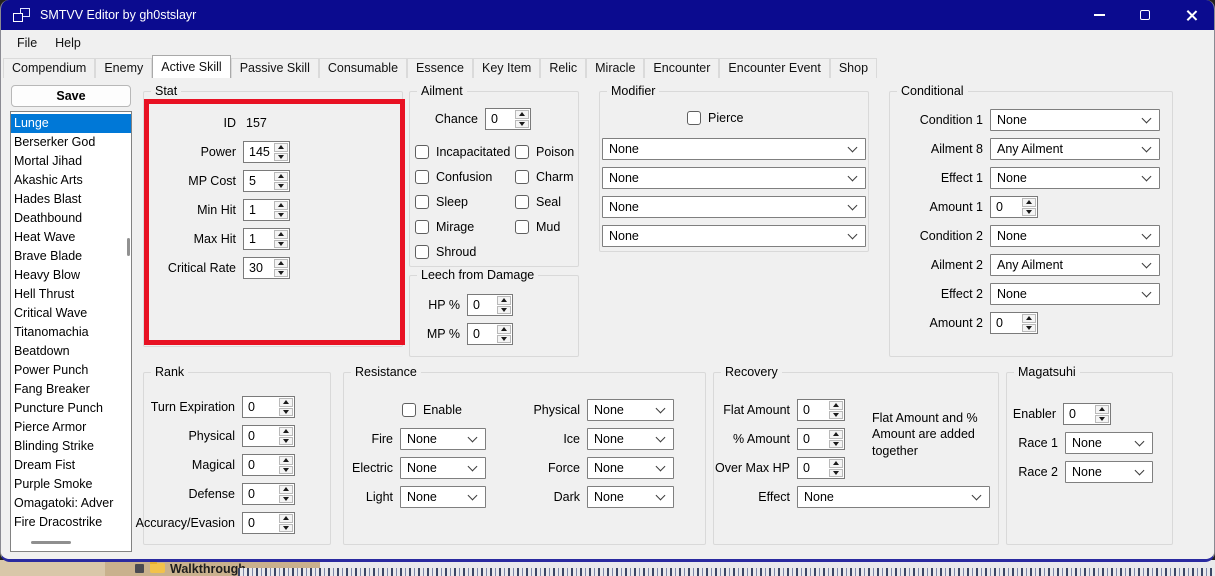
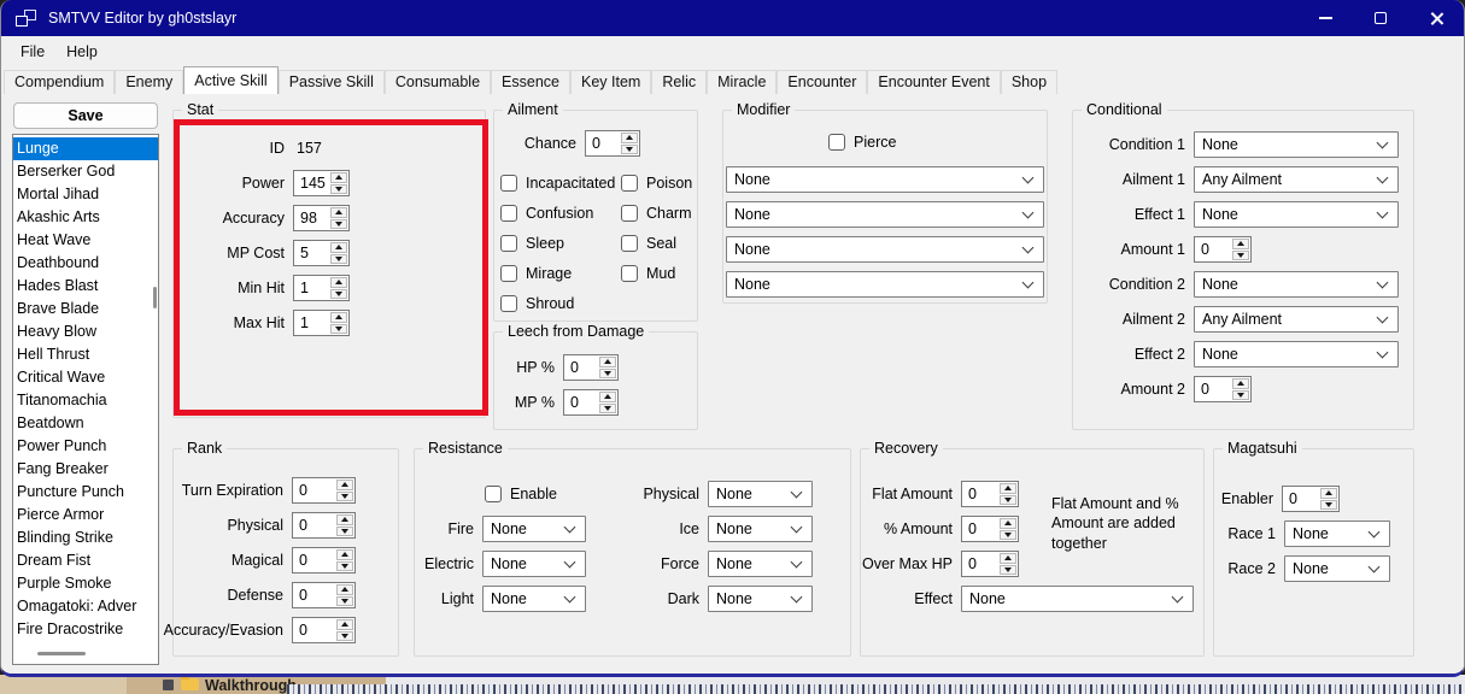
  Walkthroug
  SMTVV Editor by gh0stslayr
  File
  Help
  Compendium
  Enemy
  Active Skill
  Passive Skill
  Consumable
  Essence
  Key Item
  Relic
  Miracle
  Encounter
  Encounter Event
  Shop
  Save
  Lunge
  Berserker God
  Mortal Jihad
  Akashic Arts
- Hades Blast
+ Heat Wave
  Deathbound
- Heat Wave
+ Hades Blast
  Brave Blade
  Heavy Blow
  Hell Thrust
  Critical Wave
  Titanomachia
  Beatdown
  Power Punch
  Fang Breaker
  Puncture Punch
  Pierce Armor
  Blinding Strike
  Dream Fist
  Purple Smoke
  Omagatoki: Adver
  Fire Dracostrike
  Stat
  ID
  157
  Power
  145
+ Accuracy
+ 98
  MP Cost
  5
  Min Hit
  1
  Max Hit
  1
- Critical Rate
- 30
  Ailment
  Chance
  0
  Incapacitated
  Confusion
  Sleep
  Mirage
  Shroud
  Poison
  Charm
  Seal
  Mud
  Leech from Damage
  HP %
  0
  MP %
  0
  Modifier
  Pierce
  None
  None
  None
  None
  Conditional
  Condition 1
  None
- Ailment 8
+ Ailment 1
  Any Ailment
  Effect 1
  None
  Amount 1
  0
  Condition 2
  None
  Ailment 2
  Any Ailment
  Effect 2
  None
  Amount 2
  0
  Rank
  Turn Expiration
  0
  Physical
  0
  Magical
  0
  Defense
  0
  Accuracy/Evasion
  0
  Resistance
  Enable
  Fire
  None
  Electric
  None
  Light
  None
  Physical
  None
  Ice
  None
  Force
  None
  Dark
  None
  Recovery
  Flat Amount
  0
  % Amount
  0
  Over Max HP
  0
  Effect
  None
  Flat Amount and % Amount are added together
  Magatsuhi
  Enabler
  0
  Race 1
  None
  Race 2
  None
